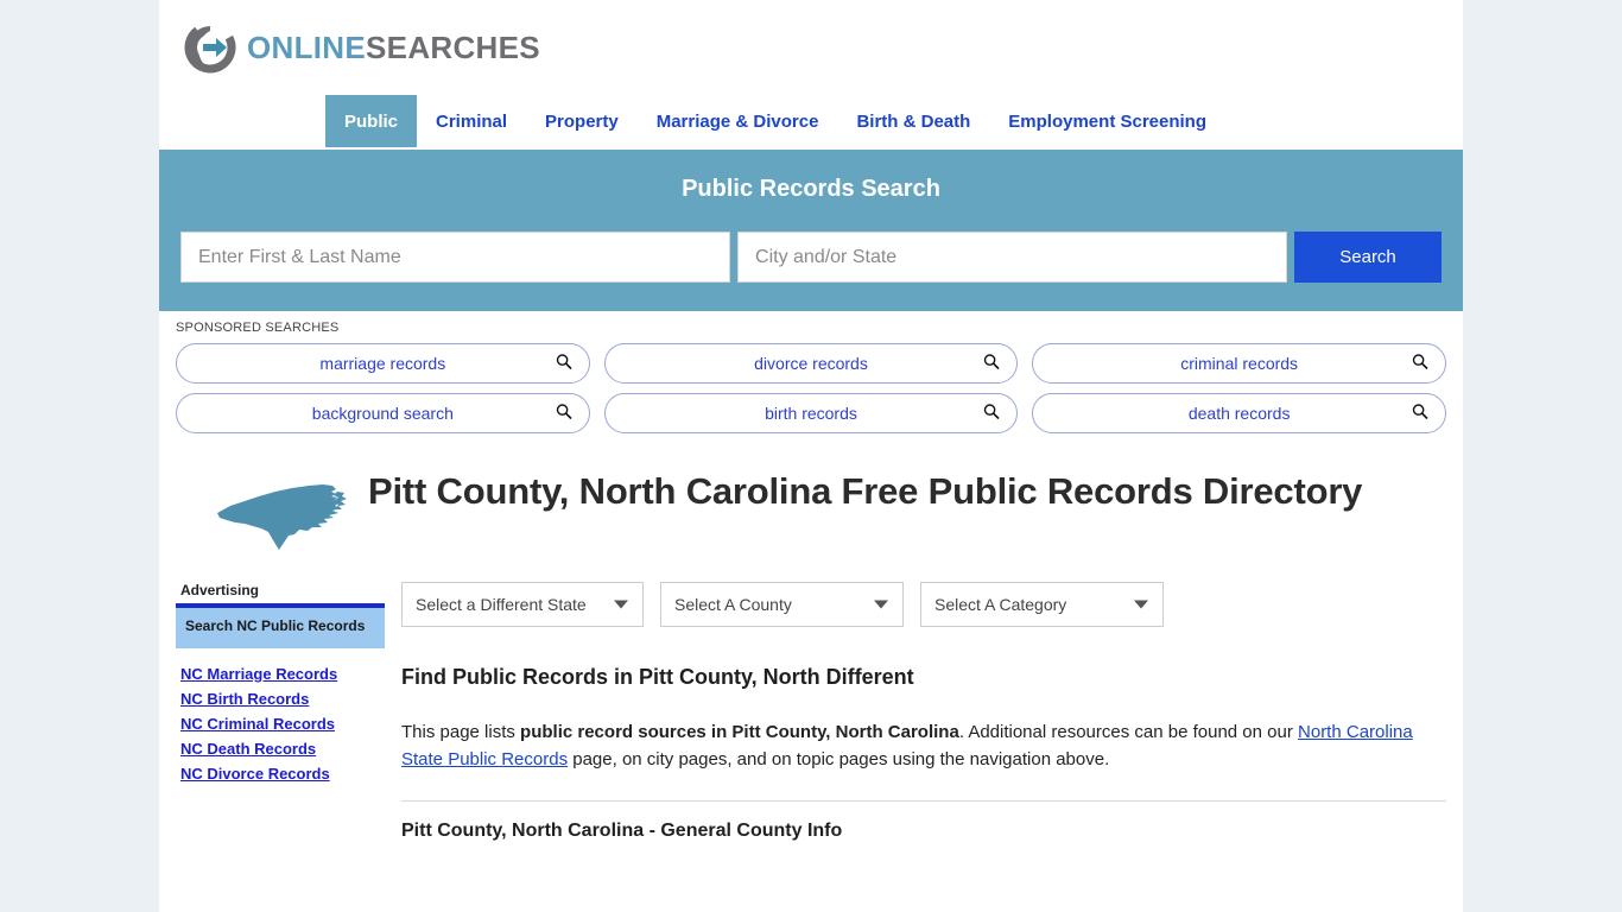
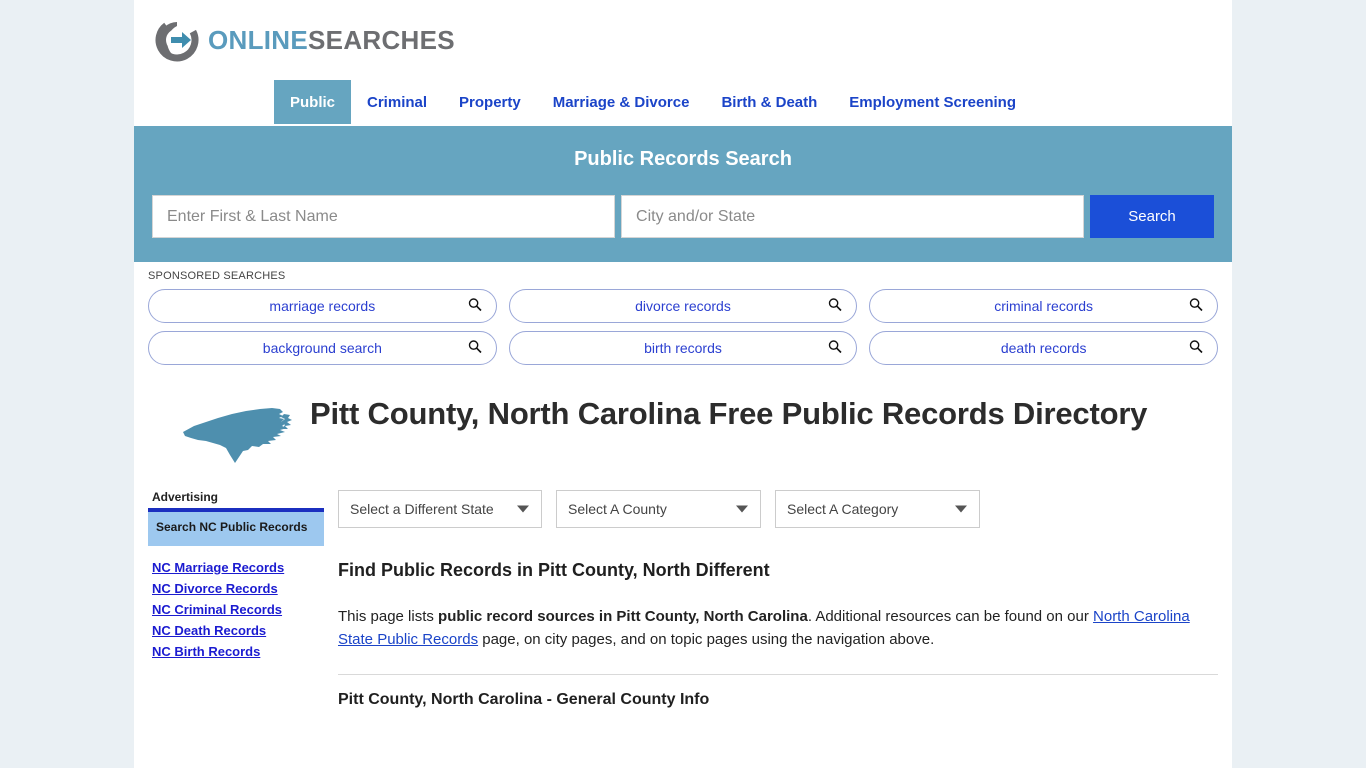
  ONLINESEARCHES
  Public
  Criminal
  Property
  Marriage & Divorce
  Birth & Death
  Employment Screening
  Public Records Search
  Enter First & Last Name
  City and/or State
  Search
  SPONSORED SEARCHES
  marriage records
  divorce records
  criminal records
  background search
  birth records
  death records
  Pitt County, North Carolina Free Public Records Directory
  Advertising
  Search NC Public Records
  NC Marriage Records
- NC Birth Records
+ NC Divorce Records
  NC Criminal Records
  NC Death Records
- NC Divorce Records
+ NC Birth Records
  Select a Different State
  Select A County
  Select A Category
  Find Public Records in Pitt County, North Different
  This page lists public record sources in Pitt County, North Carolina. Additional resources can be found on our North Carolina State Public Records page, on city pages, and on topic pages using the navigation above.
  Pitt County, North Carolina - General County Info
